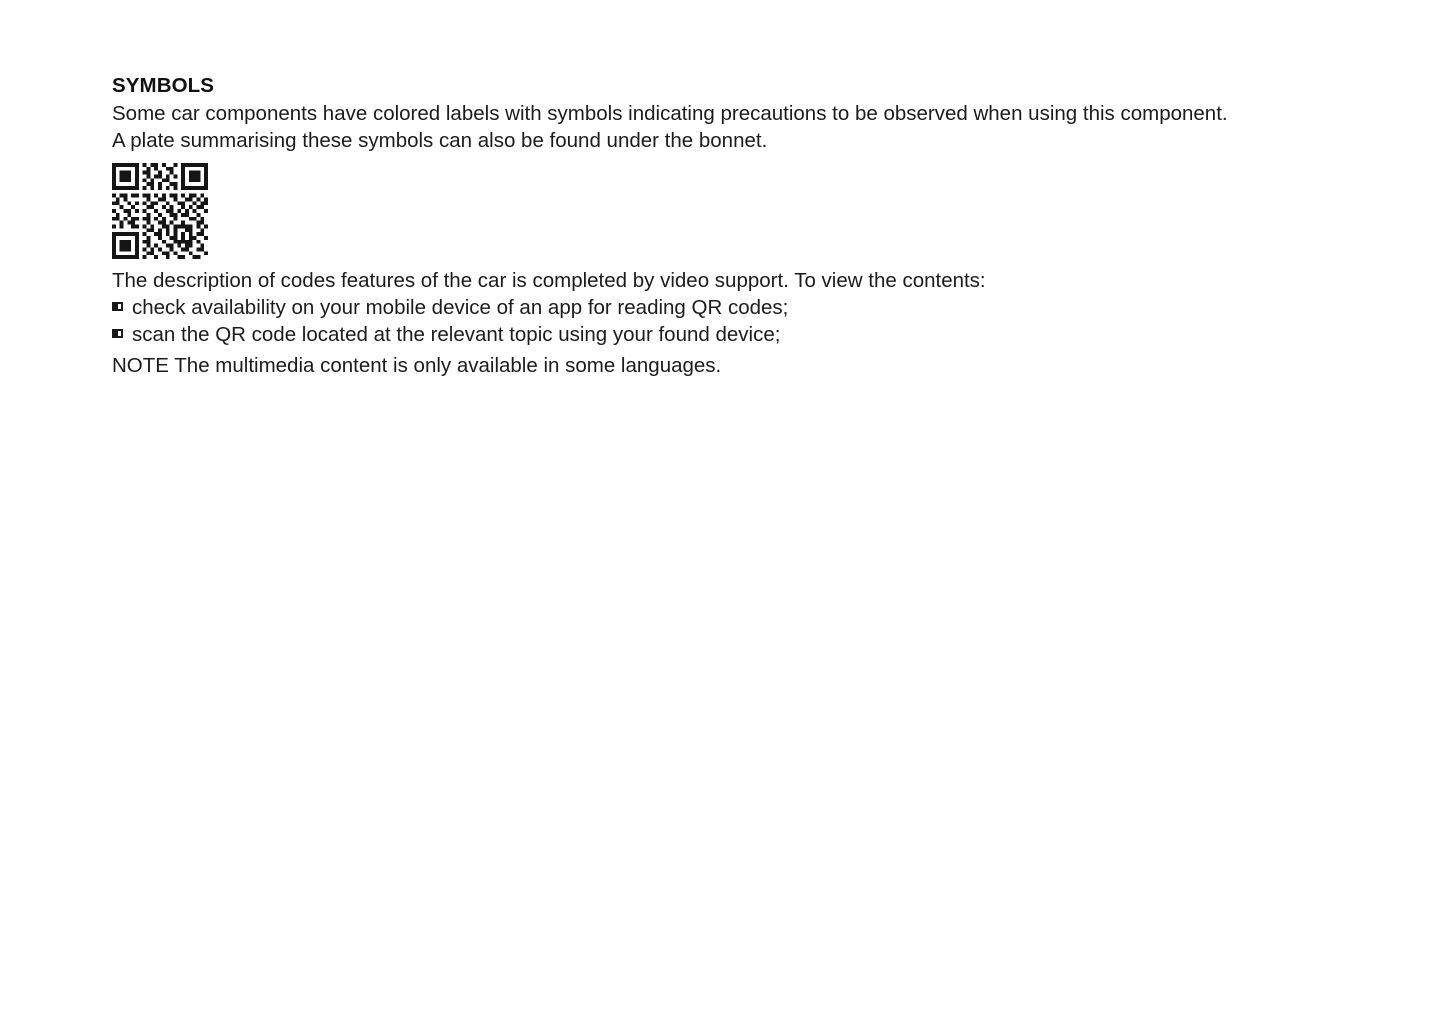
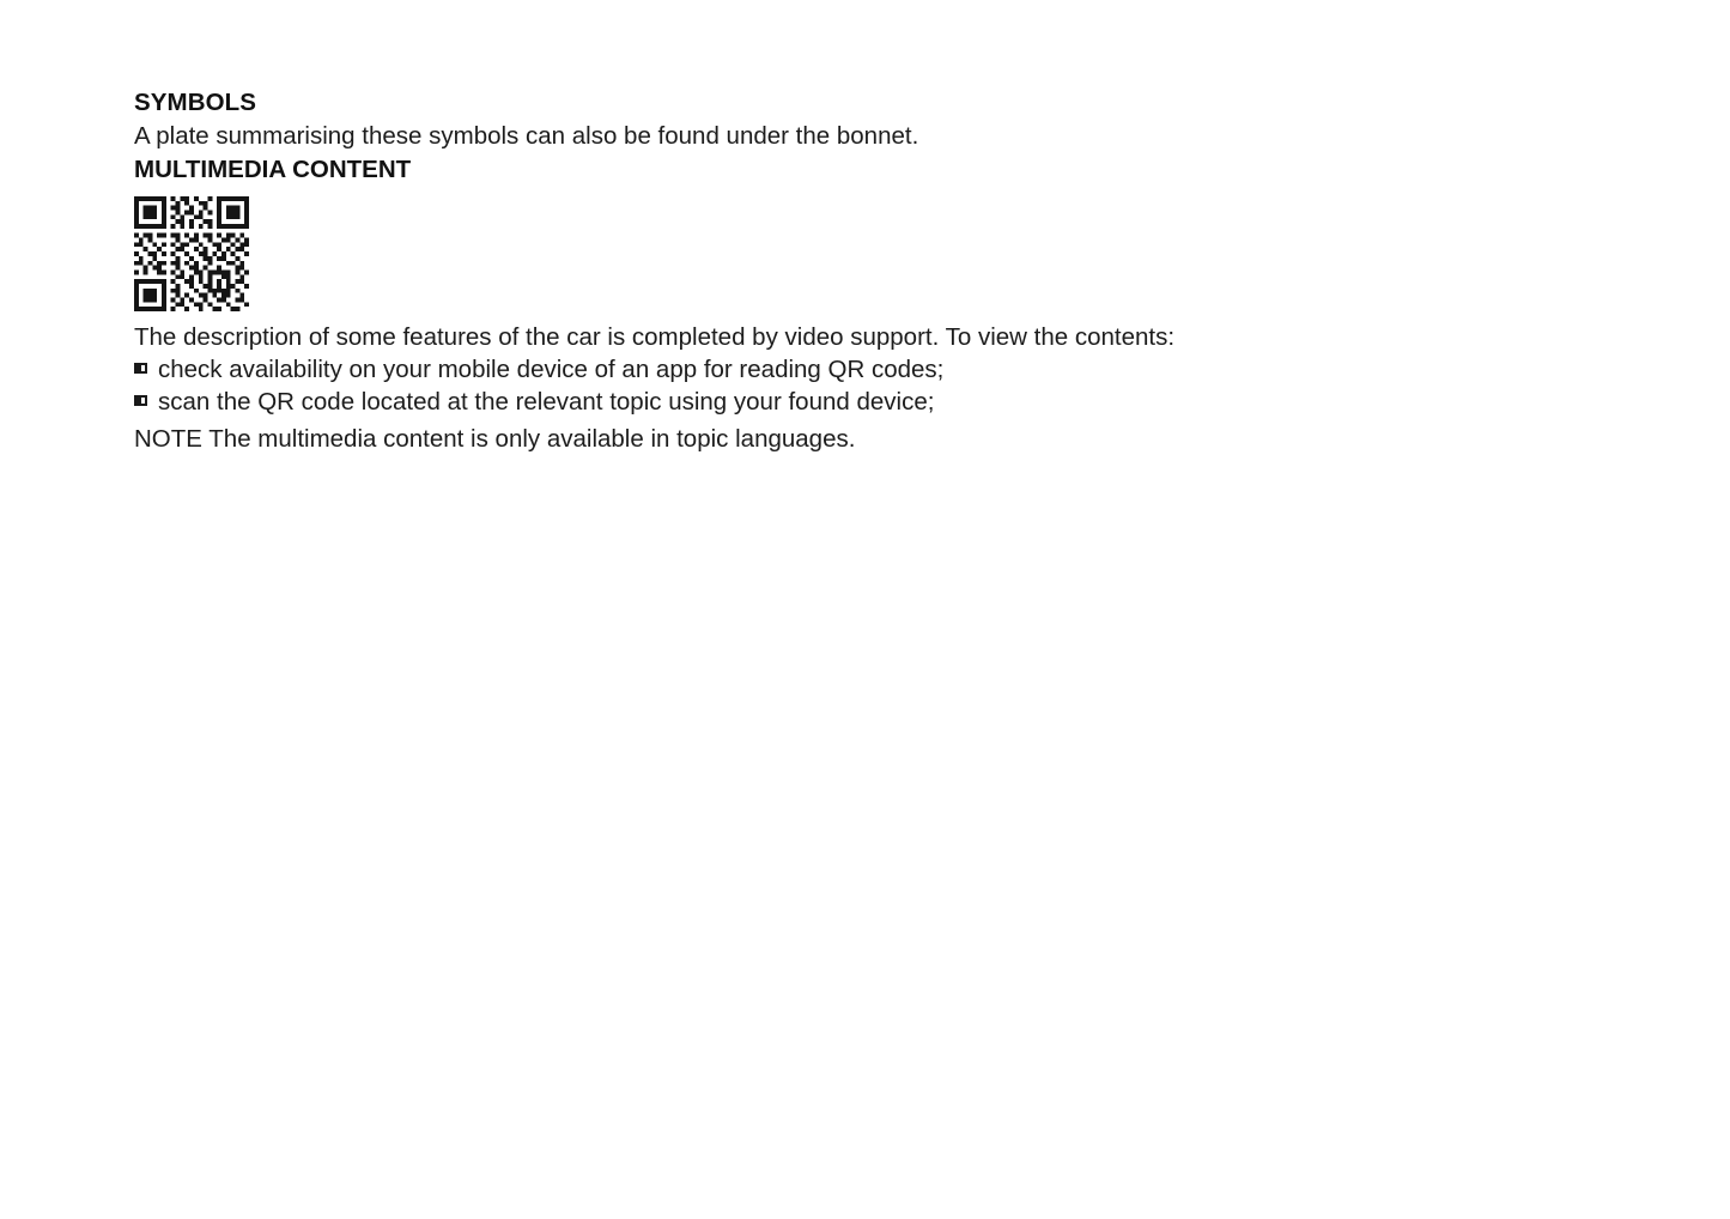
  SYMBOLS
- Some car components have colored labels with symbols indicating precautions to be observed when using this component.
  A plate summarising these symbols can also be found under the bonnet.
+ MULTIMEDIA CONTENT
- The description of codes features of the car is completed by video support. To view the contents:
+ The description of some features of the car is completed by video support. To view the contents:
  check availability on your mobile device of an app for reading QR codes;
  scan the QR code located at the relevant topic using your found device;
- NOTE The multimedia content is only available in some languages.
+ NOTE The multimedia content is only available in topic languages.
